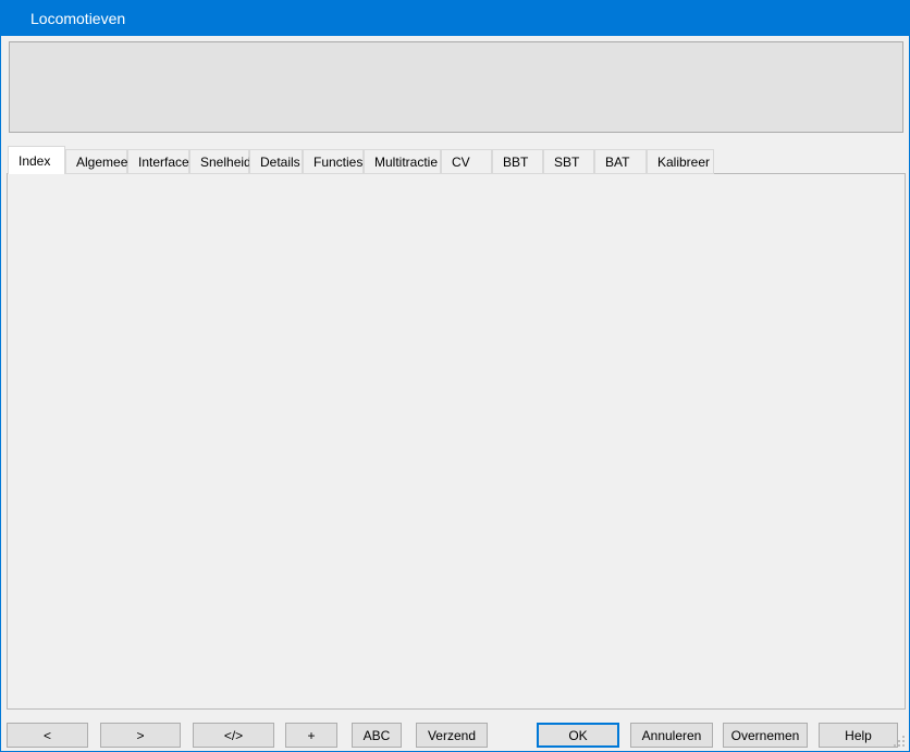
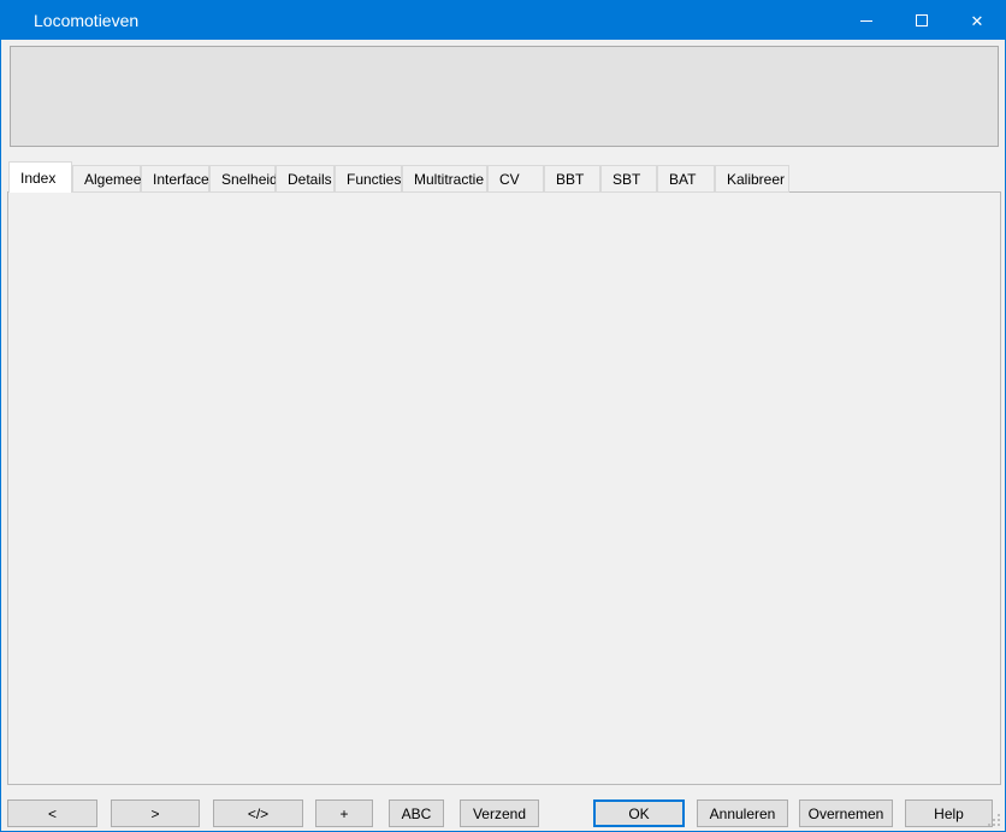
  Locomotieven
+ ✕
  Index
  Algemee
  Interface
  Snelheid
  Details
  Functies
  Multitractie
  CV
  BBT
  SBT
  BAT
  Kalibreer
  <
  >
  </>
  +
  ABC
  Verzend
  OK
  Annuleren
  Overnemen
  Help
